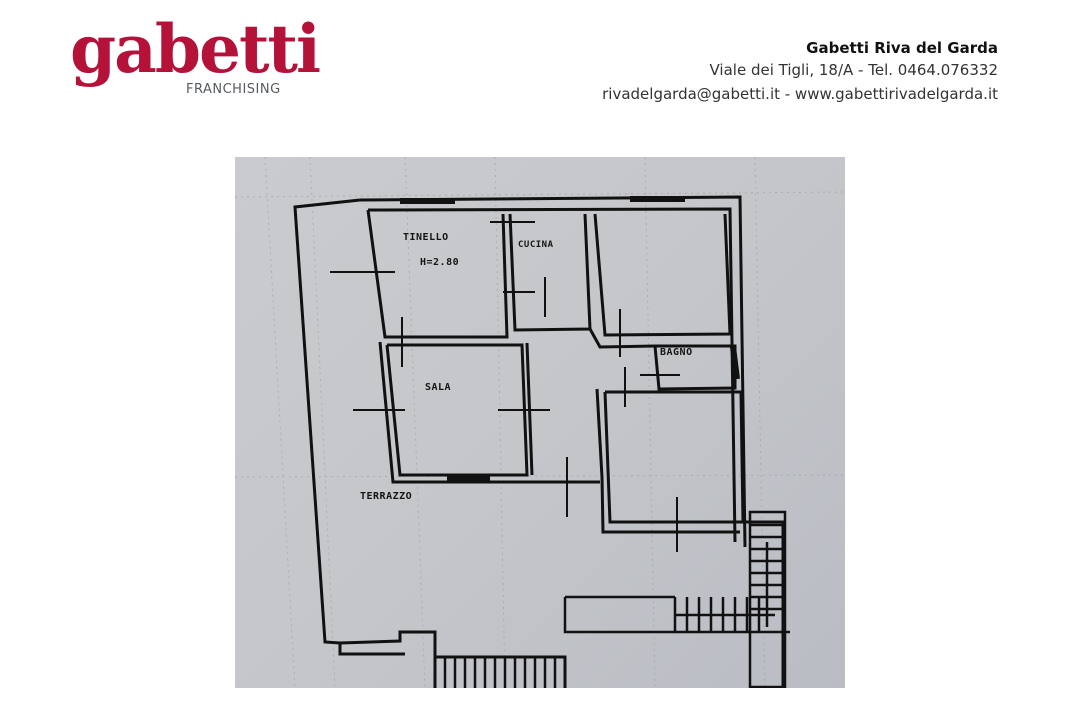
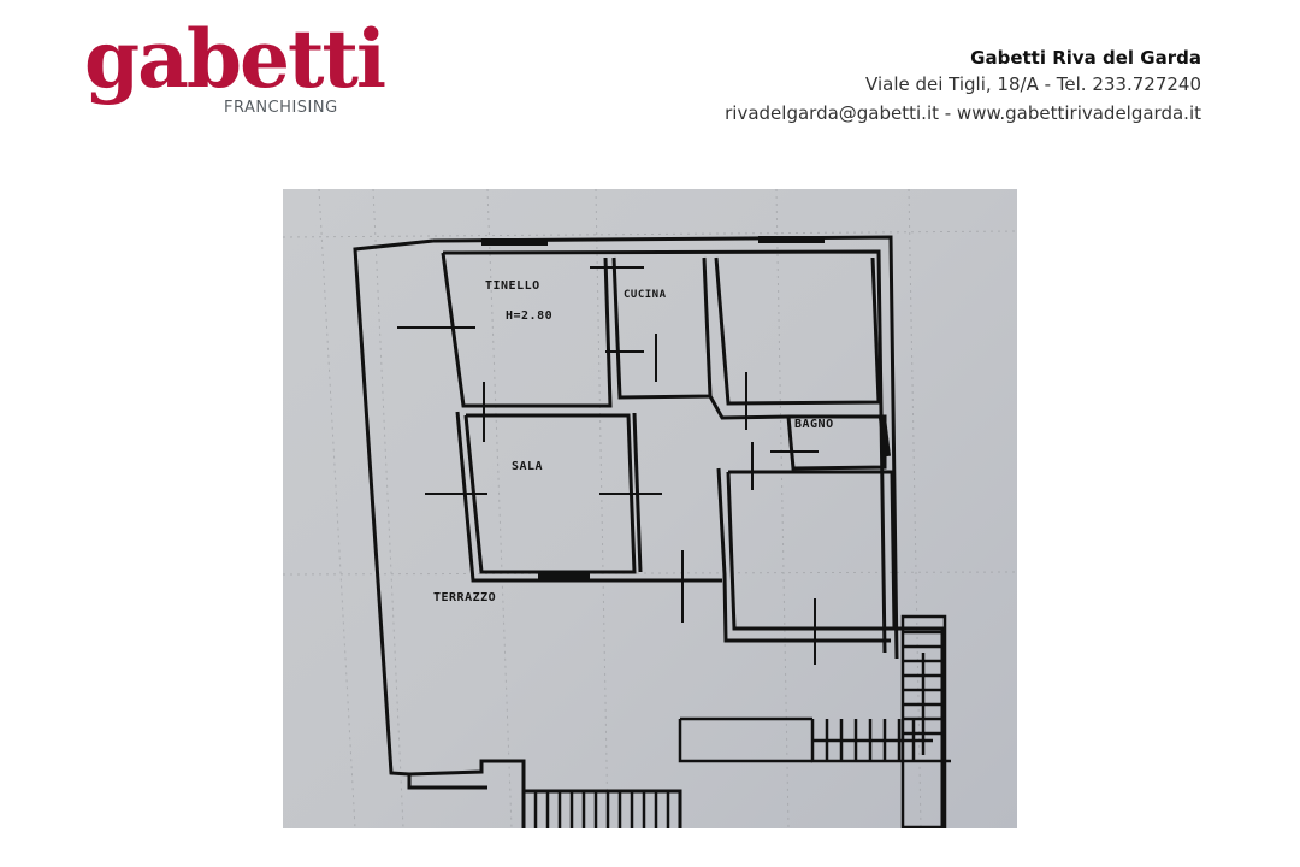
  gabetti
  FRANCHISING
  Gabetti Riva del Garda
- Viale dei Tigli, 18/A - Tel. 0464.076332
+ Viale dei Tigli, 18/A - Tel. 233.727240
  rivadelgarda@gabetti.it - www.gabettirivadelgarda.it
  TINELLO
  H=2.80
  CUCINA
  BAGNO
  SALA
  TERRAZZO
